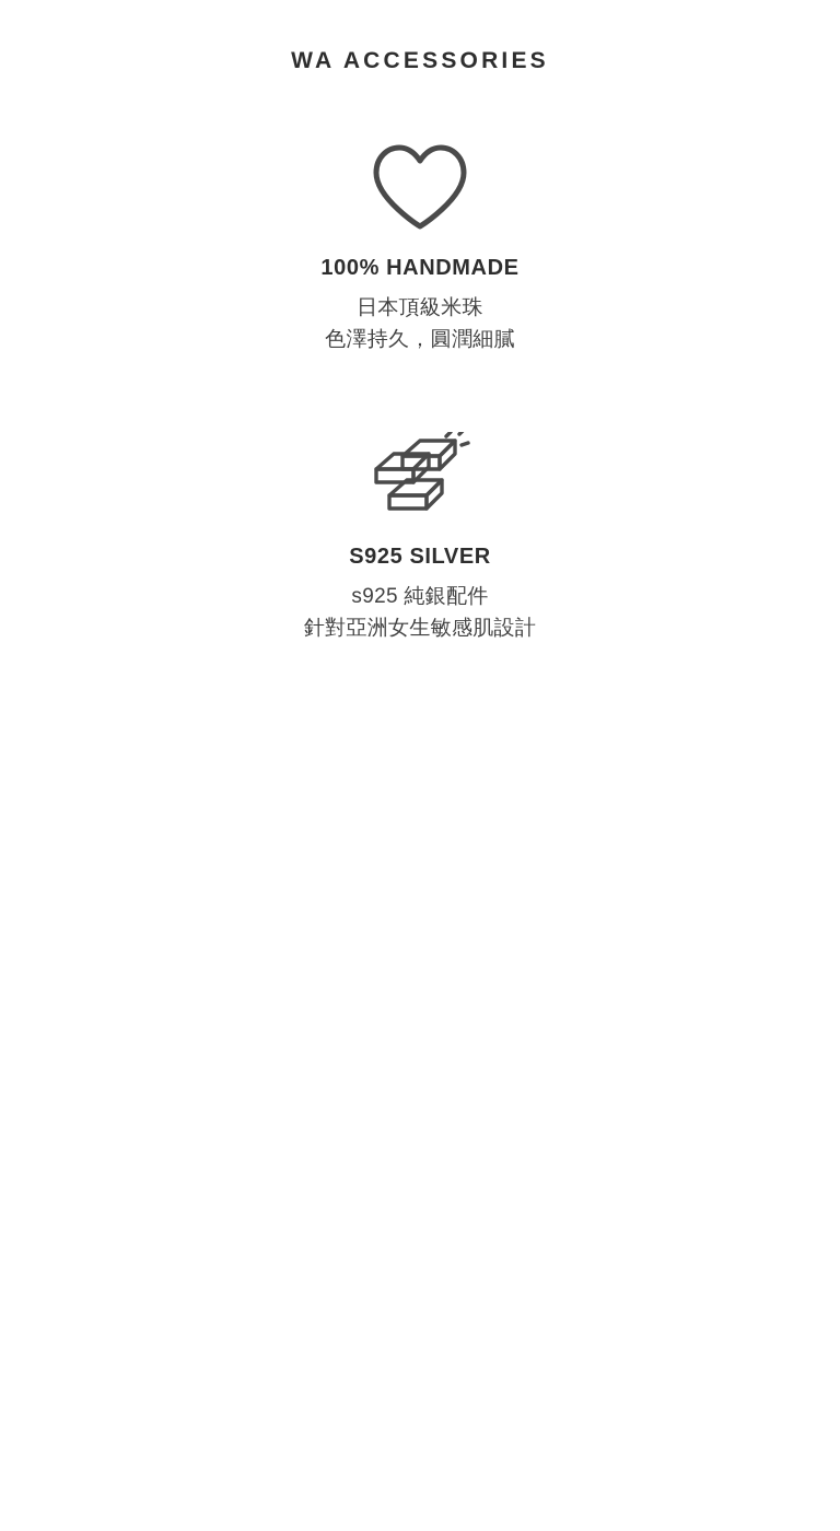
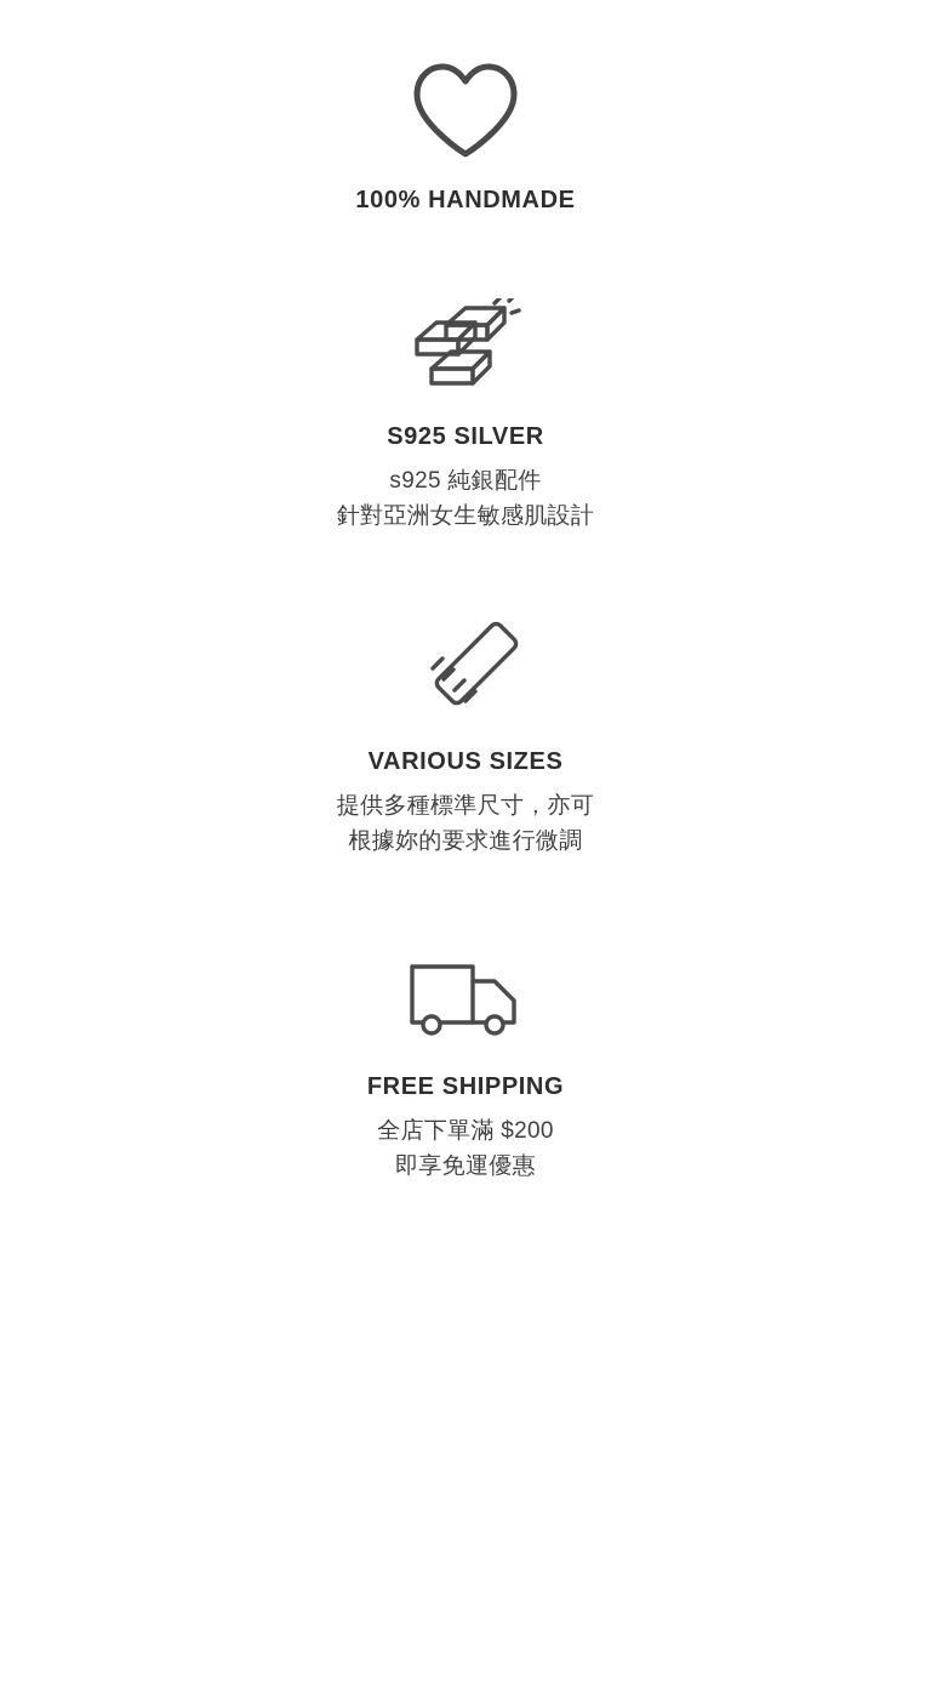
- WA ACCESSORIES
  100% HANDMADE
- 日本頂級米珠
- 色澤持久，圓潤細膩
  S925 SILVER
  s925 純銀配件
  針對亞洲女生敏感肌設計
+ VARIOUS SIZES
+ 提供多種標準尺寸，亦可
+ 根據妳的要求進行微調
+ FREE SHIPPING
+ 全店下單滿 $200
+ 即享免運優惠
